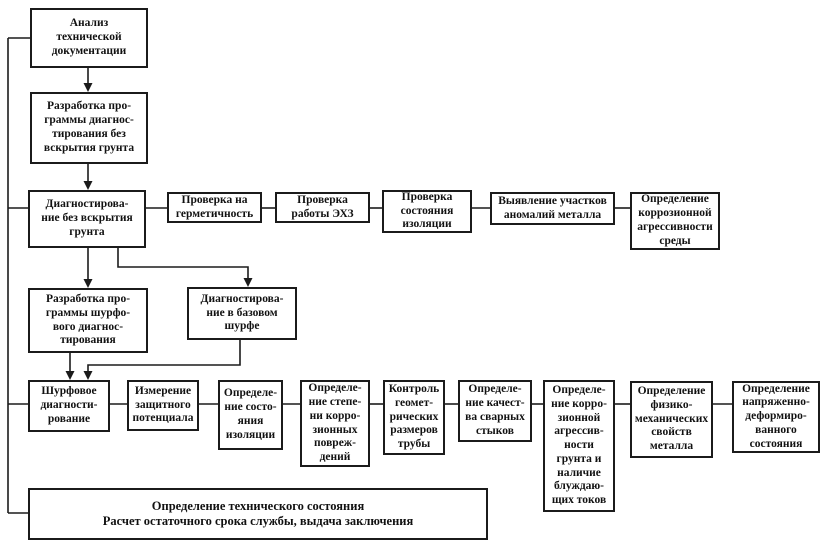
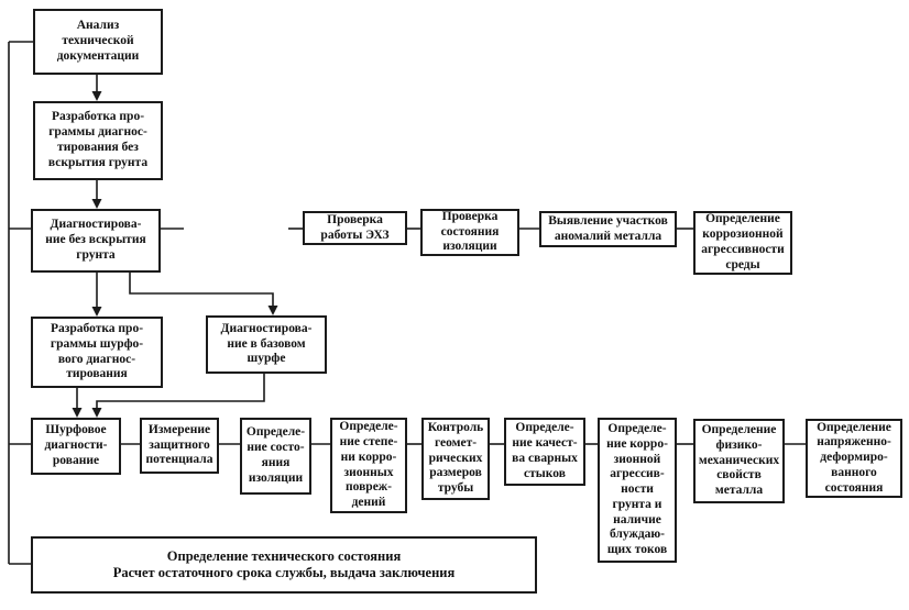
  Анализ
  технической
  документации
  Разработка про-
  граммы диагнос-
  тирования без
  вскрытия грунта
  Диагностирова-
  ние без вскрытия
  грунта
- Проверка на
- герметичность
  Проверка
  работы ЭХЗ
  Проверка
  состояния
  изоляции
  Выявление участков
  аномалий металла
  Определение
  коррозионной
  агрессивности
  среды
  Разработка про-
  граммы шурфо-
  вого диагнос-
  тирования
  Диагностирова-
  ние в базовом
  шурфе
  Шурфовое
  диагности-
  рование
  Измерение
  защитного
  потенциала
  Определе-
  ние состо-
  яния
  изоляции
  Определе-
  ние степе-
  ни корро-
  зионных
  повреж-
  дений
  Контроль
  геомет-
  рических
  размеров
  трубы
  Определе-
  ние качест-
  ва сварных
  стыков
  Определе-
  ние корро-
  зионной
  агрессив-
  ности
  грунта и
  наличие
  блуждаю-
  щих токов
  Определение
  физико-
  механических
  свойств
  металла
  Определение
  напряженно-
  деформиро-
  ванного
  состояния
  Определение технического состояния
  Расчет остаточного срока службы, выдача заключения
